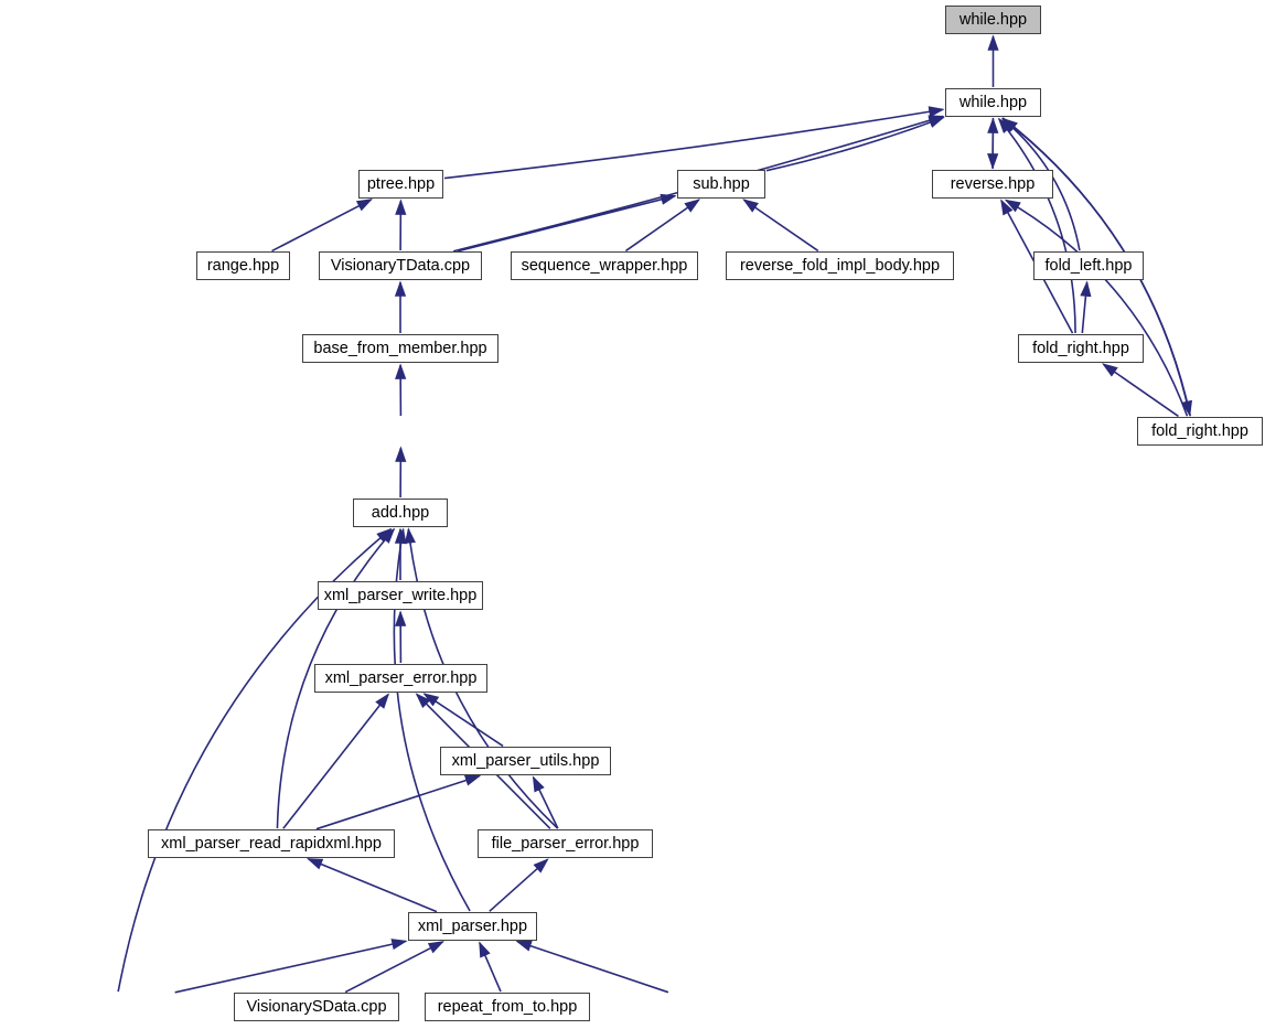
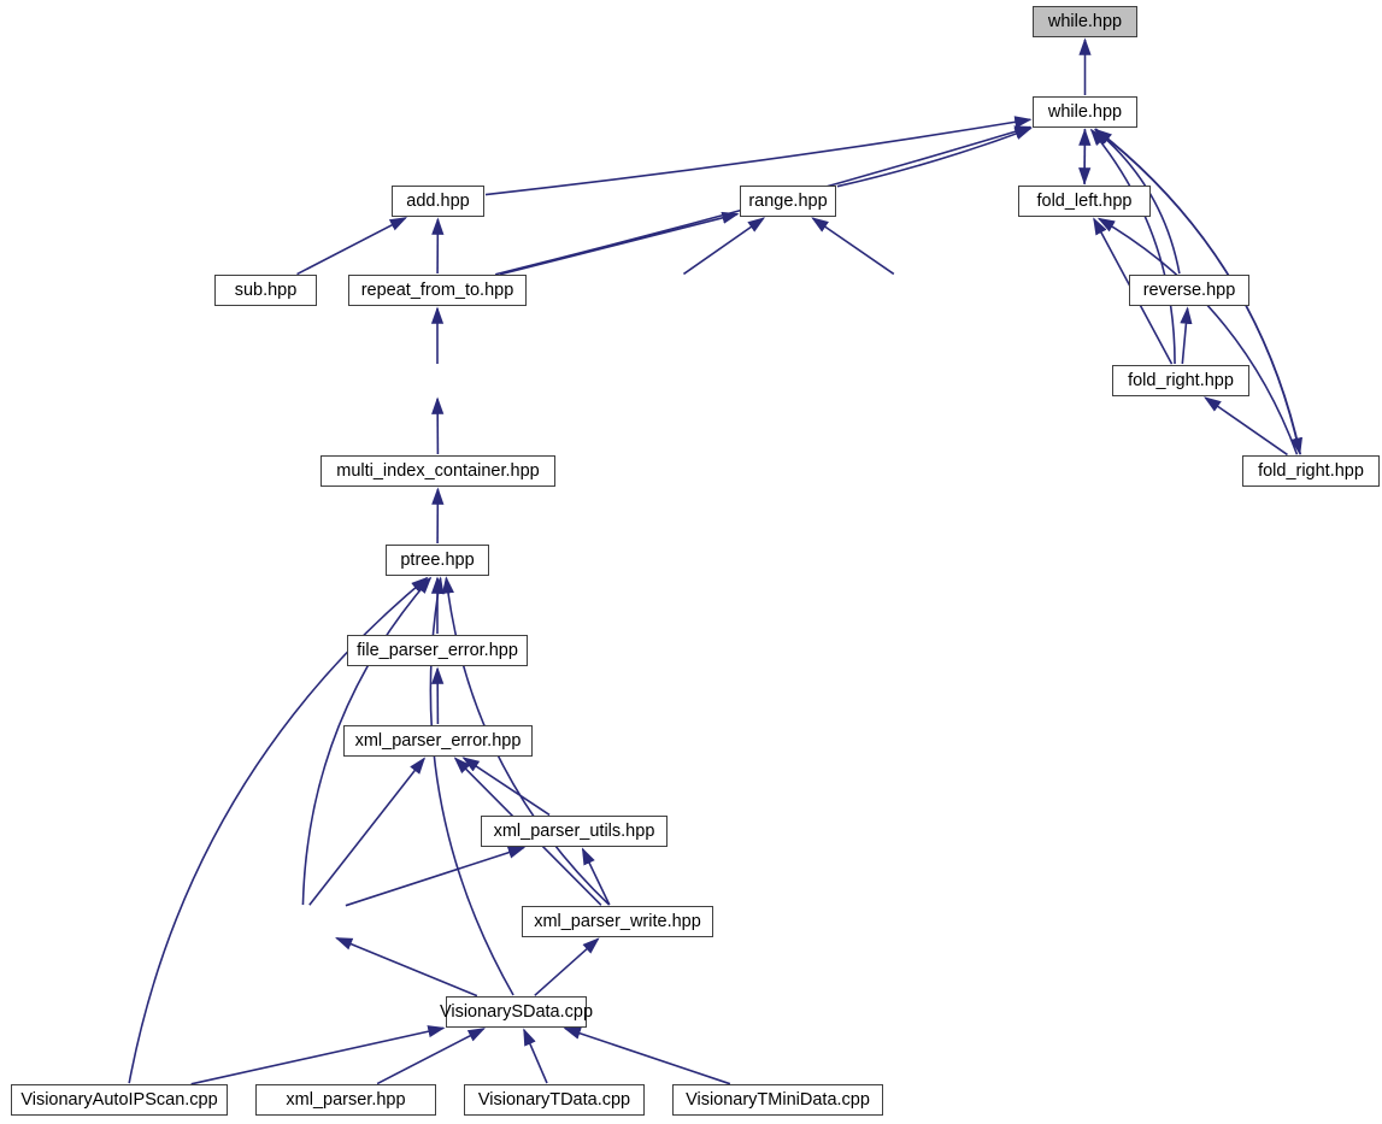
  while.hpp
  while.hpp
- ptree.hpp
+ add.hpp
- sub.hpp
+ range.hpp
- reverse.hpp
+ fold_left.hpp
- range.hpp
+ sub.hpp
- VisionaryTData.cpp
+ repeat_from_to.hpp
- sequence_wrapper.hpp
- reverse_fold_impl_body.hpp
- fold_left.hpp
+ reverse.hpp
  fold_right.hpp
- base_from_member.hpp
  fold_right.hpp
+ multi_index_container.hpp
- add.hpp
+ ptree.hpp
- xml_parser_write.hpp
+ file_parser_error.hpp
  xml_parser_error.hpp
  xml_parser_utils.hpp
- xml_parser_read_rapidxml.hpp
- file_parser_error.hpp
+ xml_parser_write.hpp
- xml_parser.hpp
+ VisionarySData.cpp
+ VisionaryAutoIPScan.cpp
- VisionarySData.cpp
+ xml_parser.hpp
- repeat_from_to.hpp
+ VisionaryTData.cpp
+ VisionaryTMiniData.cpp
